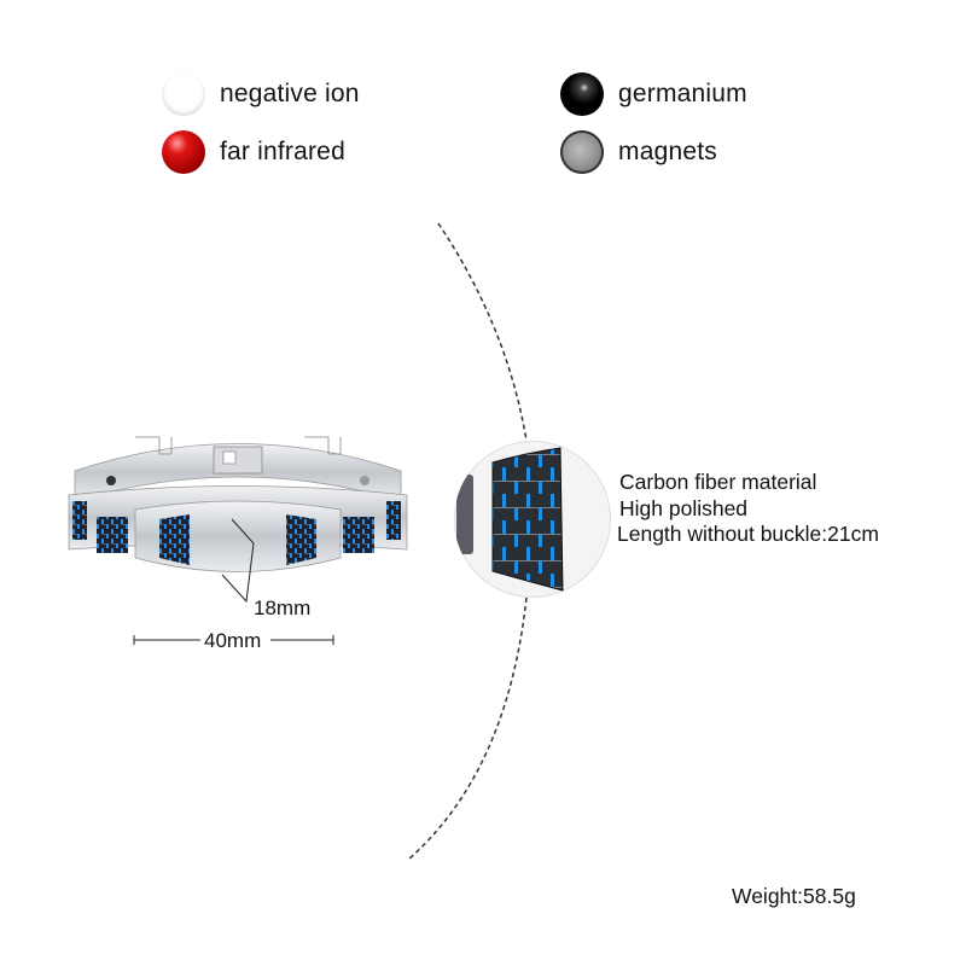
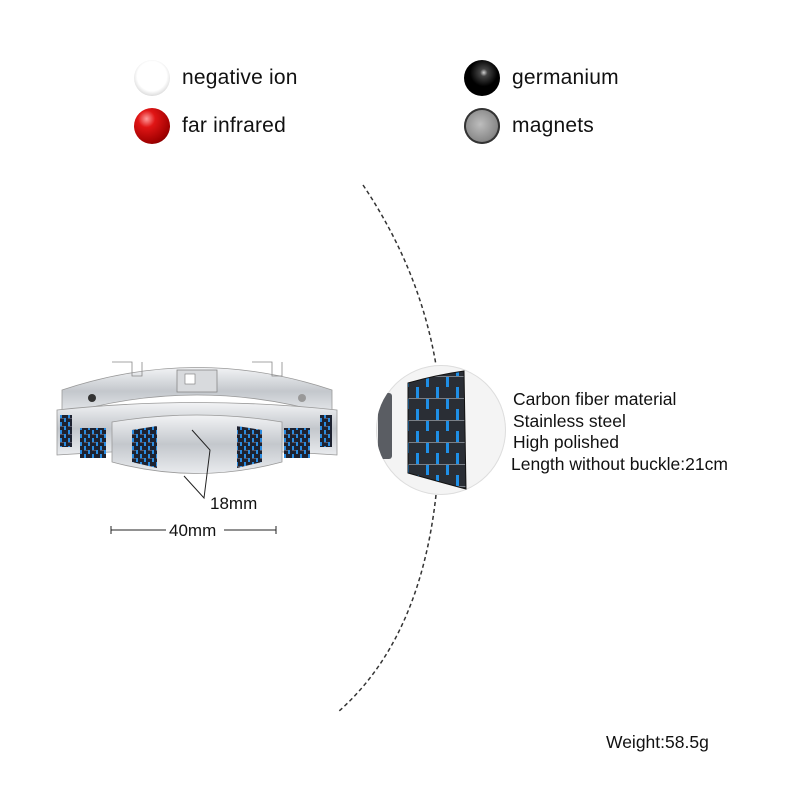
  negative ion
  far infrared
  germanium
  magnets
  18mm
  40mm
  Carbon fiber material
+ Stainless steel
  High polished
  Length without buckle:21cm
  Weight:58.5g
